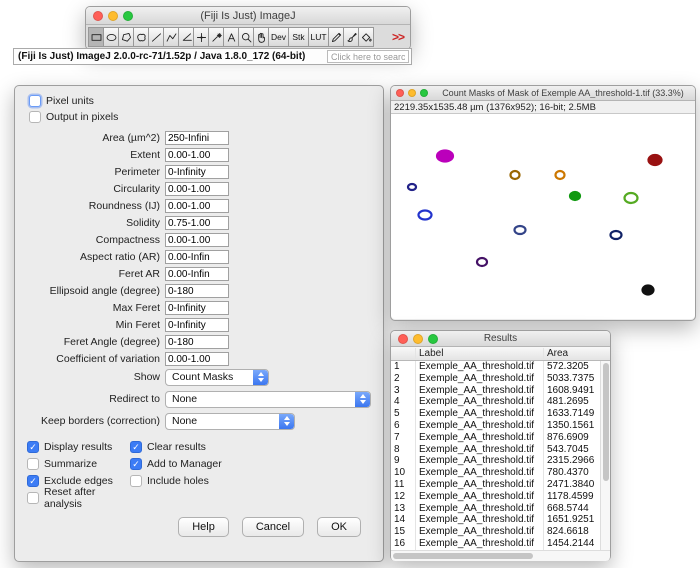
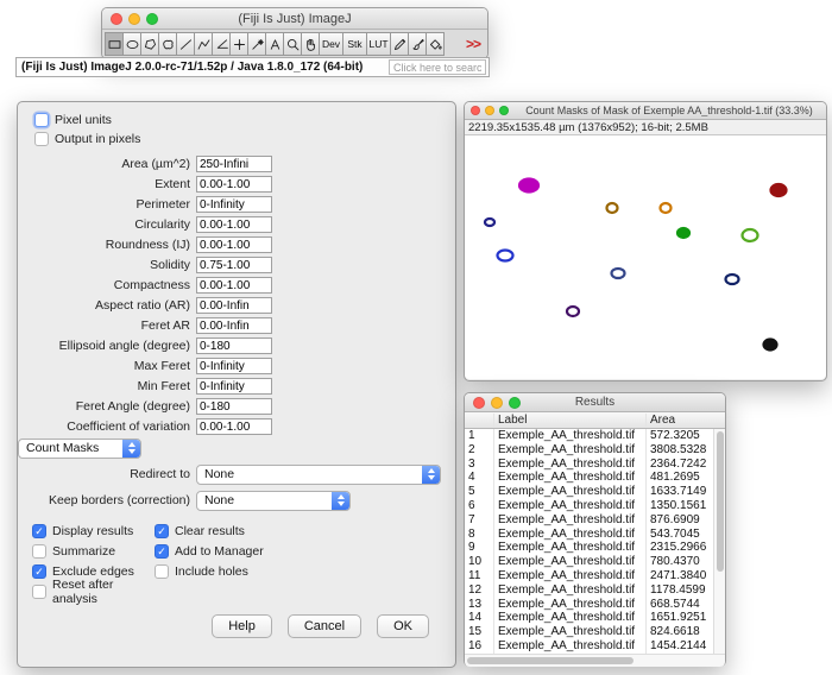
  (Fiji Is Just) ImageJ
  Dev
  Stk
  LUT
  >>
  (Fiji Is Just) ImageJ 2.0.0-rc-71/1.52p / Java 1.8.0_172 (64-bit)
  Click here to searc
  Pixel units
  Output in pixels
  Area (µm^2)
  250-Infini
  Extent
  0.00-1.00
  Perimeter
  0-Infinity
  Circularity
  0.00-1.00
  Roundness (IJ)
  0.00-1.00
  Solidity
  0.75-1.00
  Compactness
  0.00-1.00
  Aspect ratio (AR)
  0.00-Infin
  Feret AR
  0.00-Infin
  Ellipsoid angle (degree)
  0-180
  Max Feret
  0-Infinity
  Min Feret
  0-Infinity
  Feret Angle (degree)
  0-180
  Coefficient of variation
  0.00-1.00
- Show
  Count Masks
  Redirect to
  None
  Keep borders (correction)
  None
  Display results
  Summarize
  Exclude edges
  Reset after analysis
  Clear results
  Add to Manager
  Include holes
  Help
  Cancel
  OK
  Count Masks of Mask of Exemple AA_threshold-1.tif (33.3%)
  2219.35x1535.48 µm (1376x952); 16-bit; 2.5MB
  Results
  Label
  Area
  1
  Exemple_AA_threshold.tif
  572.3205
  2
  Exemple_AA_threshold.tif
- 5033.7375
+ 3808.5328
  3
  Exemple_AA_threshold.tif
- 1608.9491
+ 2364.7242
  4
  Exemple_AA_threshold.tif
  481.2695
  5
  Exemple_AA_threshold.tif
  1633.7149
  6
  Exemple_AA_threshold.tif
  1350.1561
  7
  Exemple_AA_threshold.tif
  876.6909
  8
  Exemple_AA_threshold.tif
  543.7045
  9
  Exemple_AA_threshold.tif
  2315.2966
  10
  Exemple_AA_threshold.tif
  780.4370
  11
  Exemple_AA_threshold.tif
  2471.3840
  12
  Exemple_AA_threshold.tif
  1178.4599
  13
  Exemple_AA_threshold.tif
  668.5744
  14
  Exemple_AA_threshold.tif
  1651.9251
  15
  Exemple_AA_threshold.tif
  824.6618
  16
  Exemple_AA_threshold.tif
  1454.2144
